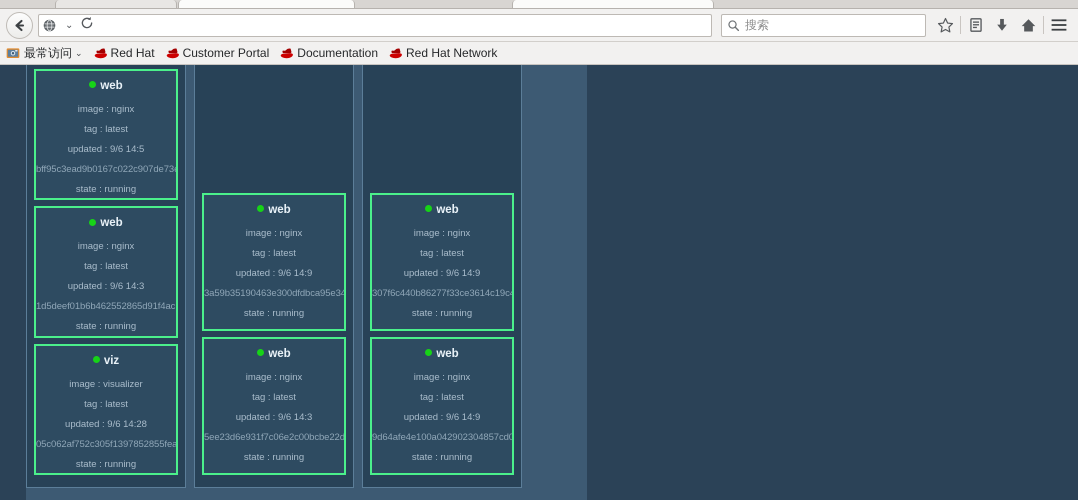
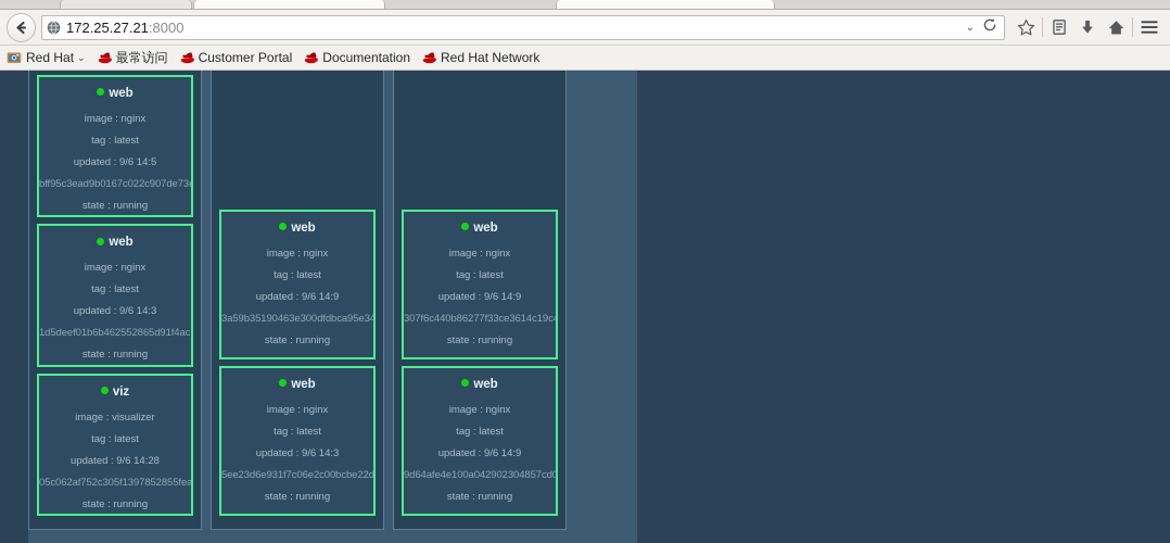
+ 172.25.27.21:8000
  ⌄
- 搜索
- 最常访问
+ Red Hat
  ⌄
- Red Hat
+ 最常访问
  Customer Portal
  Documentation
  Red Hat Network
  web
  image : nginx
  tag : latest
  updated : 9/6 14:5
  bff95c3ead9b0167c022c907de73
  state : running
  web
  image : nginx
  tag : latest
  updated : 9/6 14:3
  1d5deef01b6b462552865d91f4ac
  state : running
  viz
  image : visualizer
  tag : latest
  updated : 9/6 14:28
  05c062af752c305f1397852855fea
  state : running
  web
  image : nginx
  tag : latest
  updated : 9/6 14:9
  3a59b35190463e300dfdbca95e34
  state : running
  web
  image : nginx
  tag : latest
  updated : 9/6 14:3
  5ee23d6e931f7c06e2c00bcbe22d
  state : running
  web
  image : nginx
  tag : latest
  updated : 9/6 14:9
  307f6c440b86277f33ce3614c19c
  state : running
  web
  image : nginx
  tag : latest
  updated : 9/6 14:9
  9d64afe4e100a042902304857cd0
  state : running
